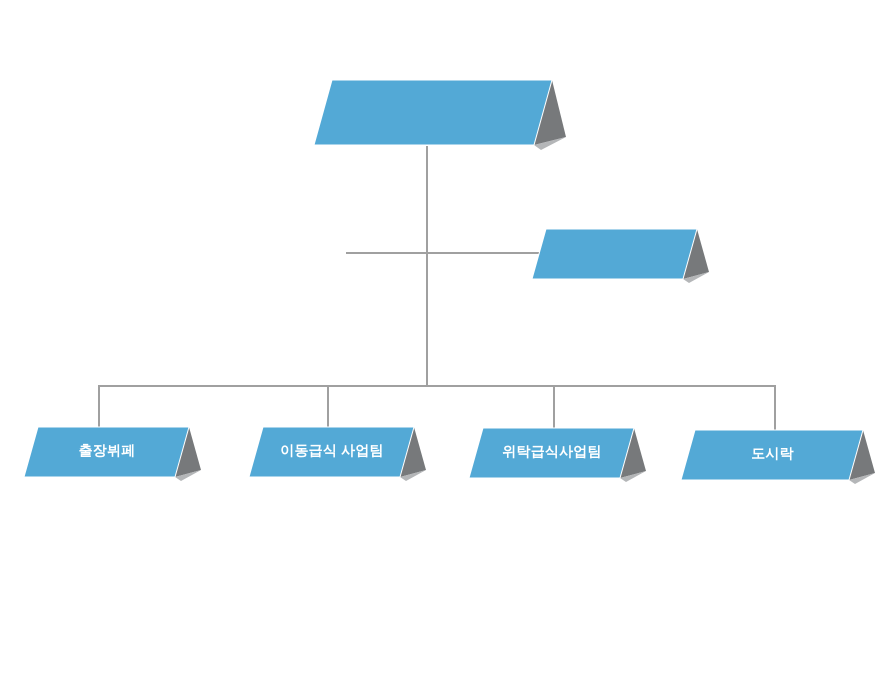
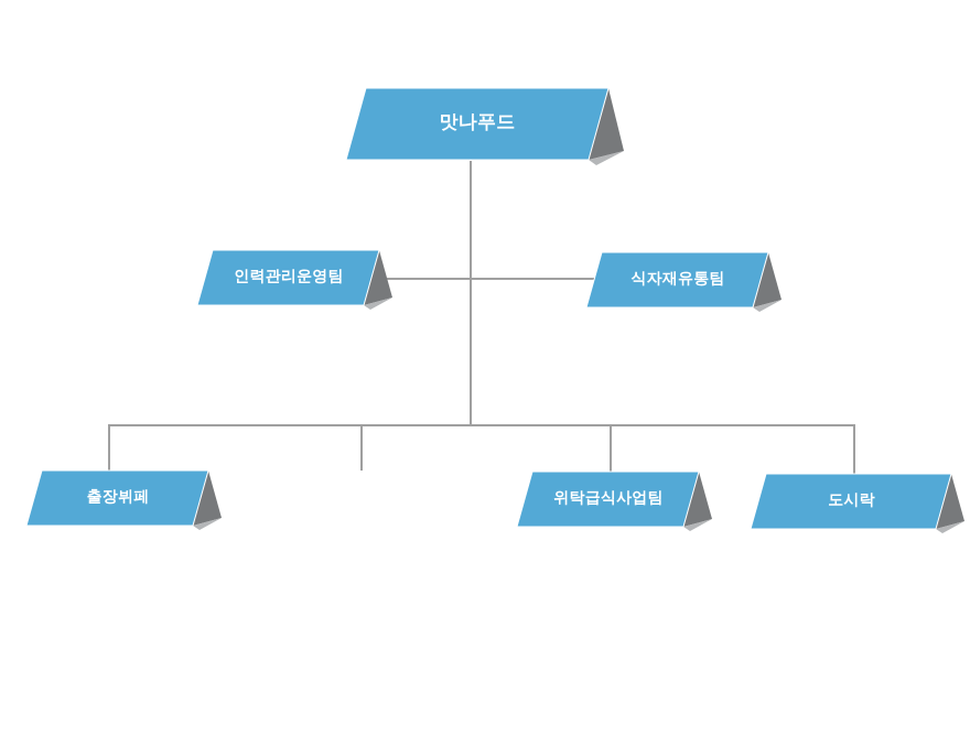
+ 맛나푸드
+ 인력관리운영팀
+ 식자재유통팀
  출장뷔페
- 이동급식 사업팀
  위탁급식사업팀
  도시락
